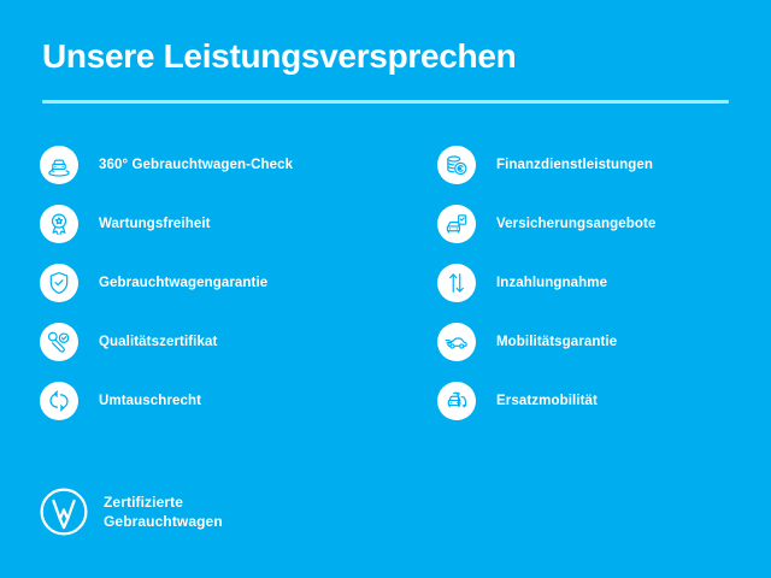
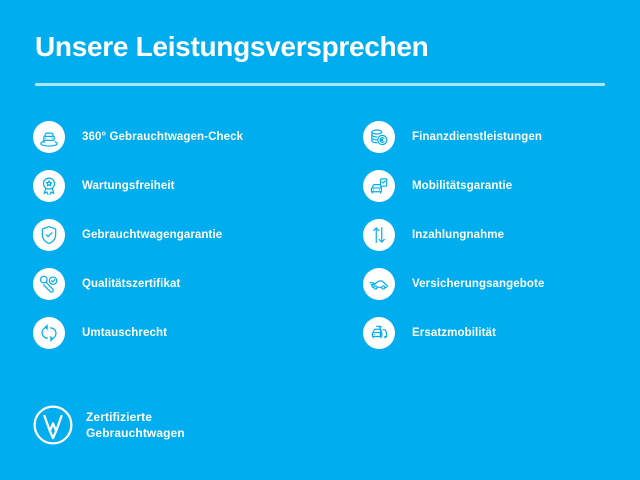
  Unsere Leistungsversprechen
  360° Gebrauchtwagen-Check
  Wartungsfreiheit
  Gebrauchtwagengarantie
  Qualitätszertifikat
  Umtauschrecht
  Finanzdienstleistungen
- Versicherungsangebote
+ Mobilitätsgarantie
  Inzahlungnahme
- Mobilitätsgarantie
+ Versicherungsangebote
  Ersatzmobilität
  Zertifizierte
  Gebrauchtwagen
